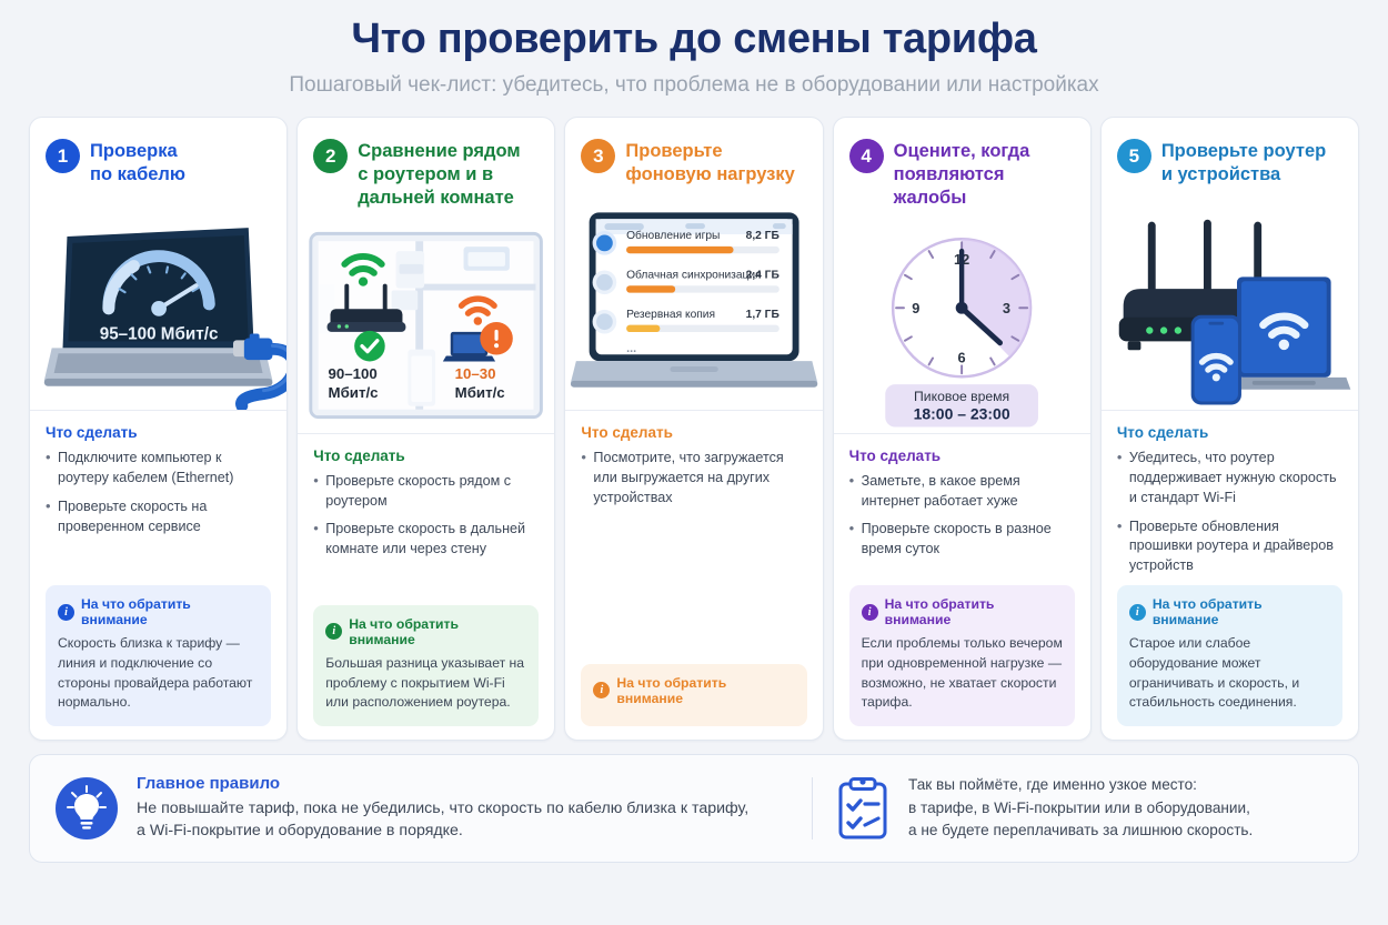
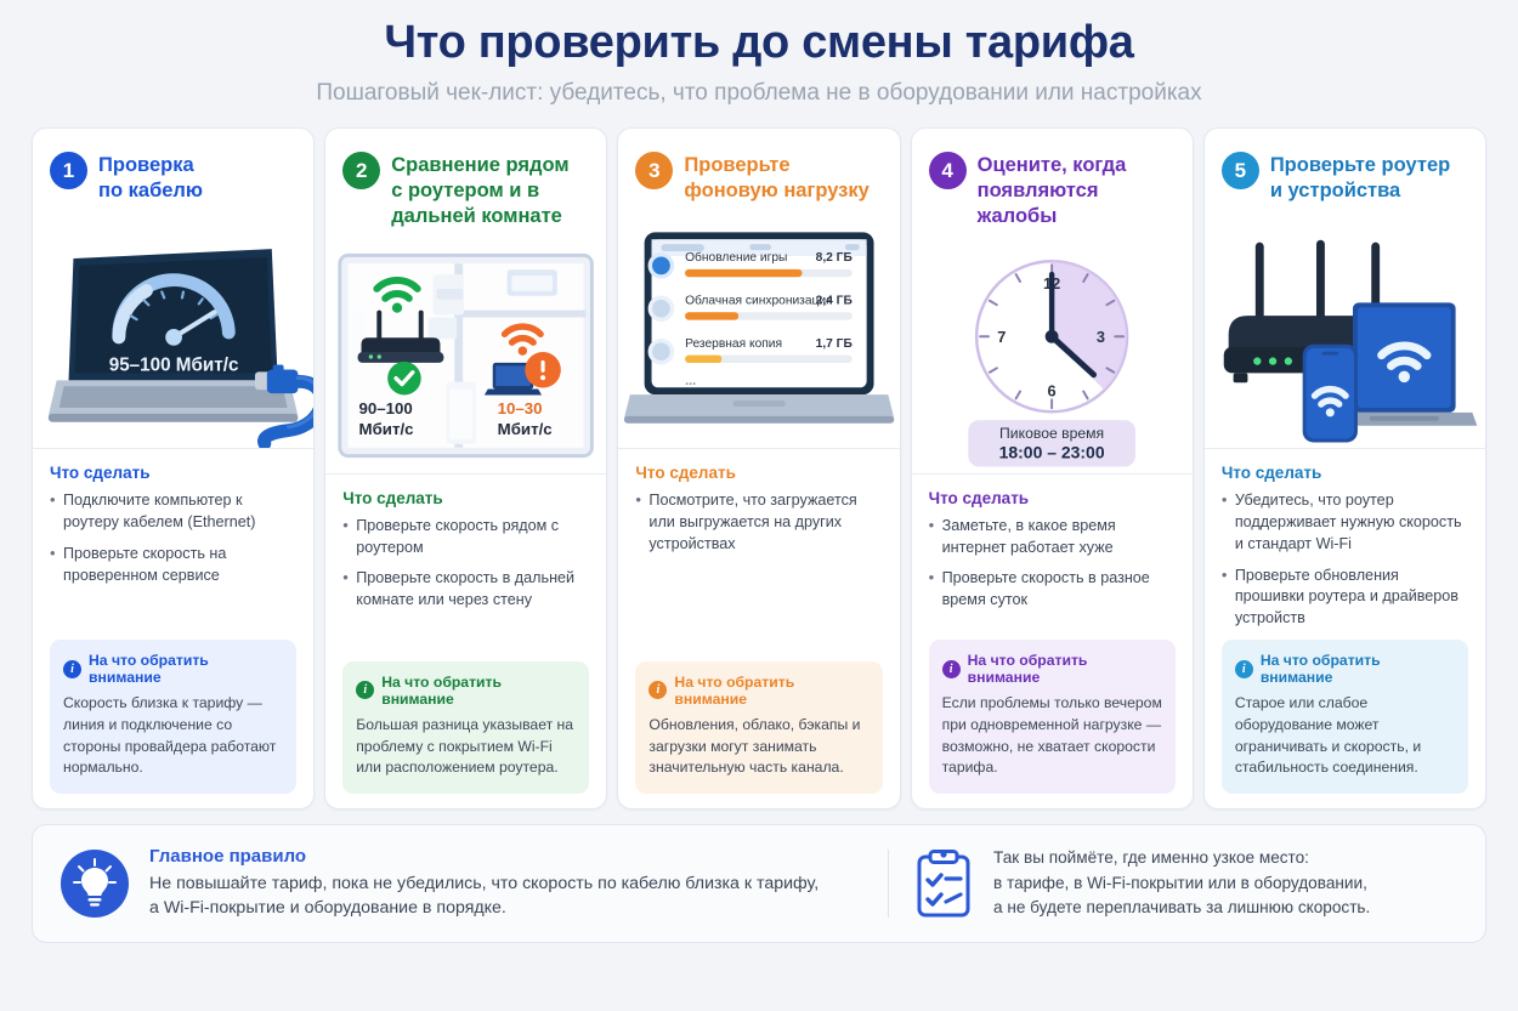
  Что проверить до смены тарифа
  Пошаговый чек-лист: убедитесь, что проблема не в оборудовании или настройках
  1
  Проверка
  по кабелю
  95–100 Мбит/с
  Что сделать
  Подключите компьютер к роутеру кабелем (Ethernet)
  Проверьте скорость на проверенном сервисе
  i
  На что обратить внимание
  Скорость близка к тарифу — линия и подключение со стороны провайдера работают нормально.
  2
  Сравнение рядом
  с роутером и в
  дальней комнате
  90–100
  Мбит/с
  10–30
  Мбит/с
  Что сделать
  Проверьте скорость рядом с роутером
  Проверьте скорость в дальней комнате или через стену
  i
  На что обратить внимание
  Большая разница указывает на проблему с покрытием Wi-Fi или расположением роутера.
  3
  Проверьте
  фоновую нагрузку
  Обновление игры
  8,2 ГБ
  Облачная синхронизация
  2,4 ГБ
  Резервная копия
  1,7 ГБ
  ...
  Что сделать
  Посмотрите, что загружается или выгружается на других устройствах
  i
  На что обратить внимание
+ Обновления, облако, бэкапы и загрузки могут занимать значительную часть канала.
  4
  Оцените, когда
  появляются жалобы
  12
  3
  6
- 9
+ 7
  Пиковое время
  18:00 – 23:00
  Что сделать
  Заметьте, в какое время интернет работает хуже
  Проверьте скорость в разное время суток
  i
  На что обратить внимание
  Если проблемы только вечером при одновременной нагрузке — возможно, не хватает скорости тарифа.
  5
  Проверьте роутер
  и устройства
  Что сделать
  Убедитесь, что роутер поддерживает нужную скорость и стандарт Wi-Fi
  Проверьте обновления прошивки роутера и драйверов устройств
  i
  На что обратить внимание
  Старое или слабое оборудование может ограничивать и скорость, и стабильность соединения.
  Главное правило
  Не повышайте тариф, пока не убедились, что скорость по кабелю близка к тарифу,
  а Wi-Fi-покрытие и оборудование в порядке.
  Так вы поймёте, где именно узкое место:
  в тарифе, в Wi-Fi-покрытии или в оборудовании,
  а не будете переплачивать за лишнюю скорость.
